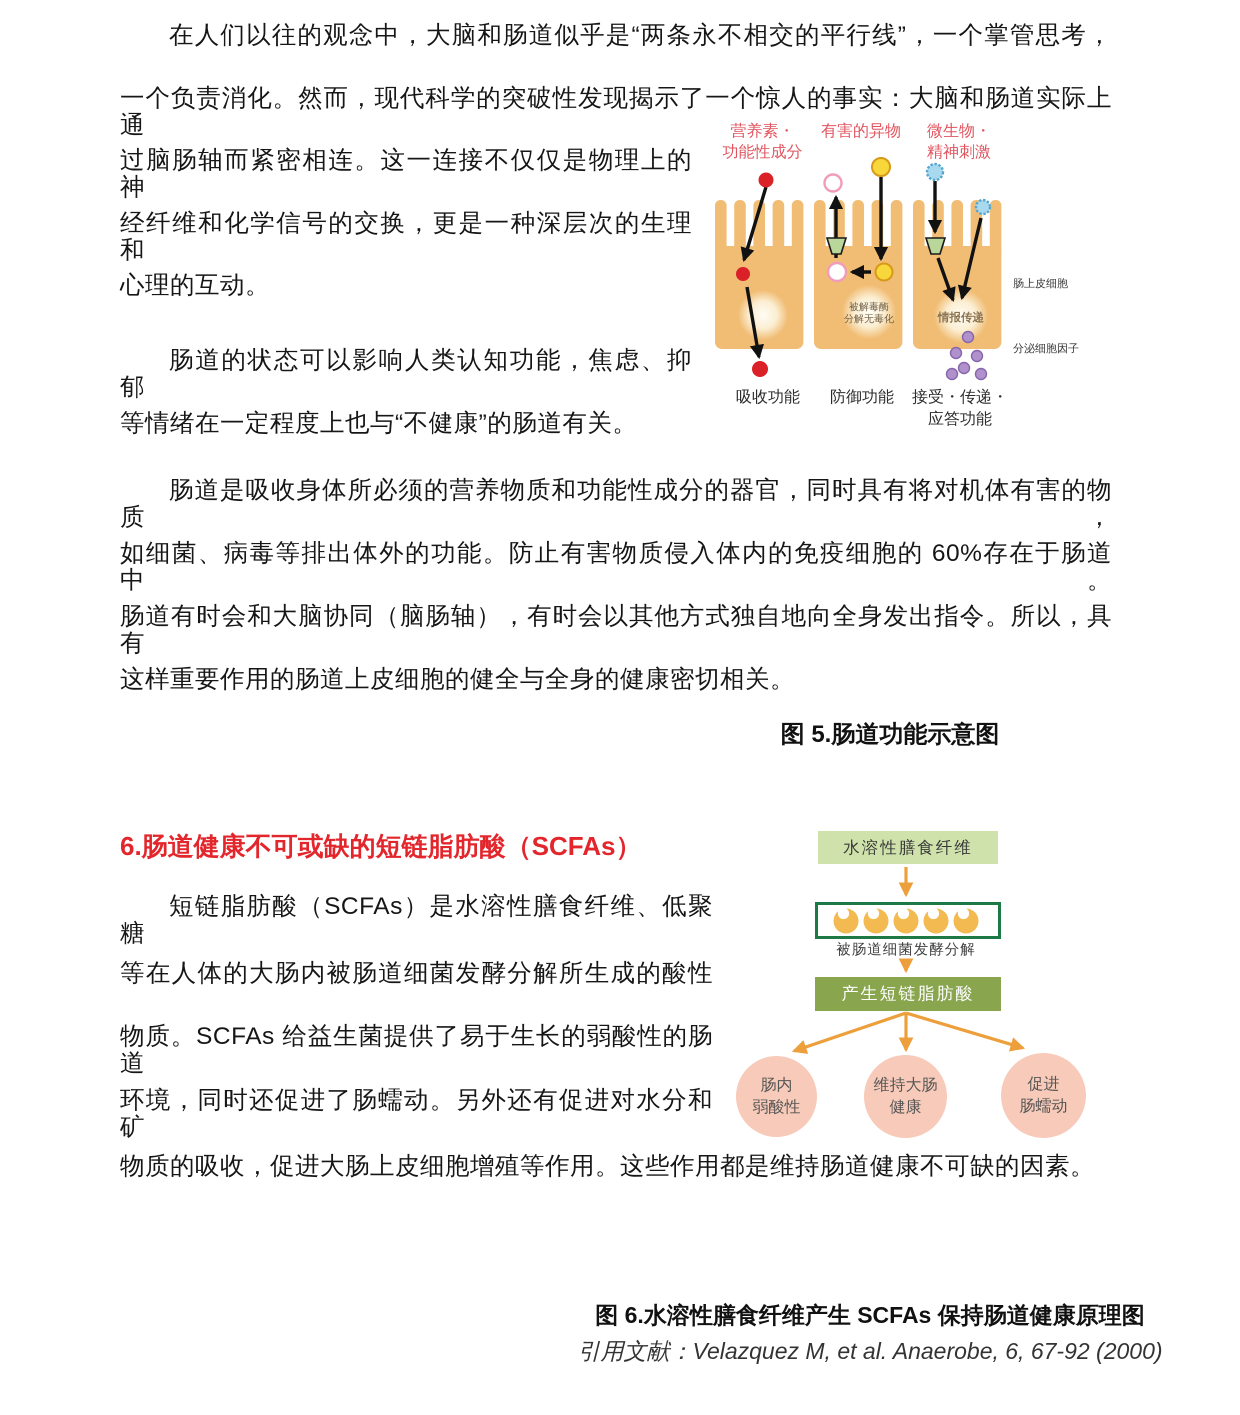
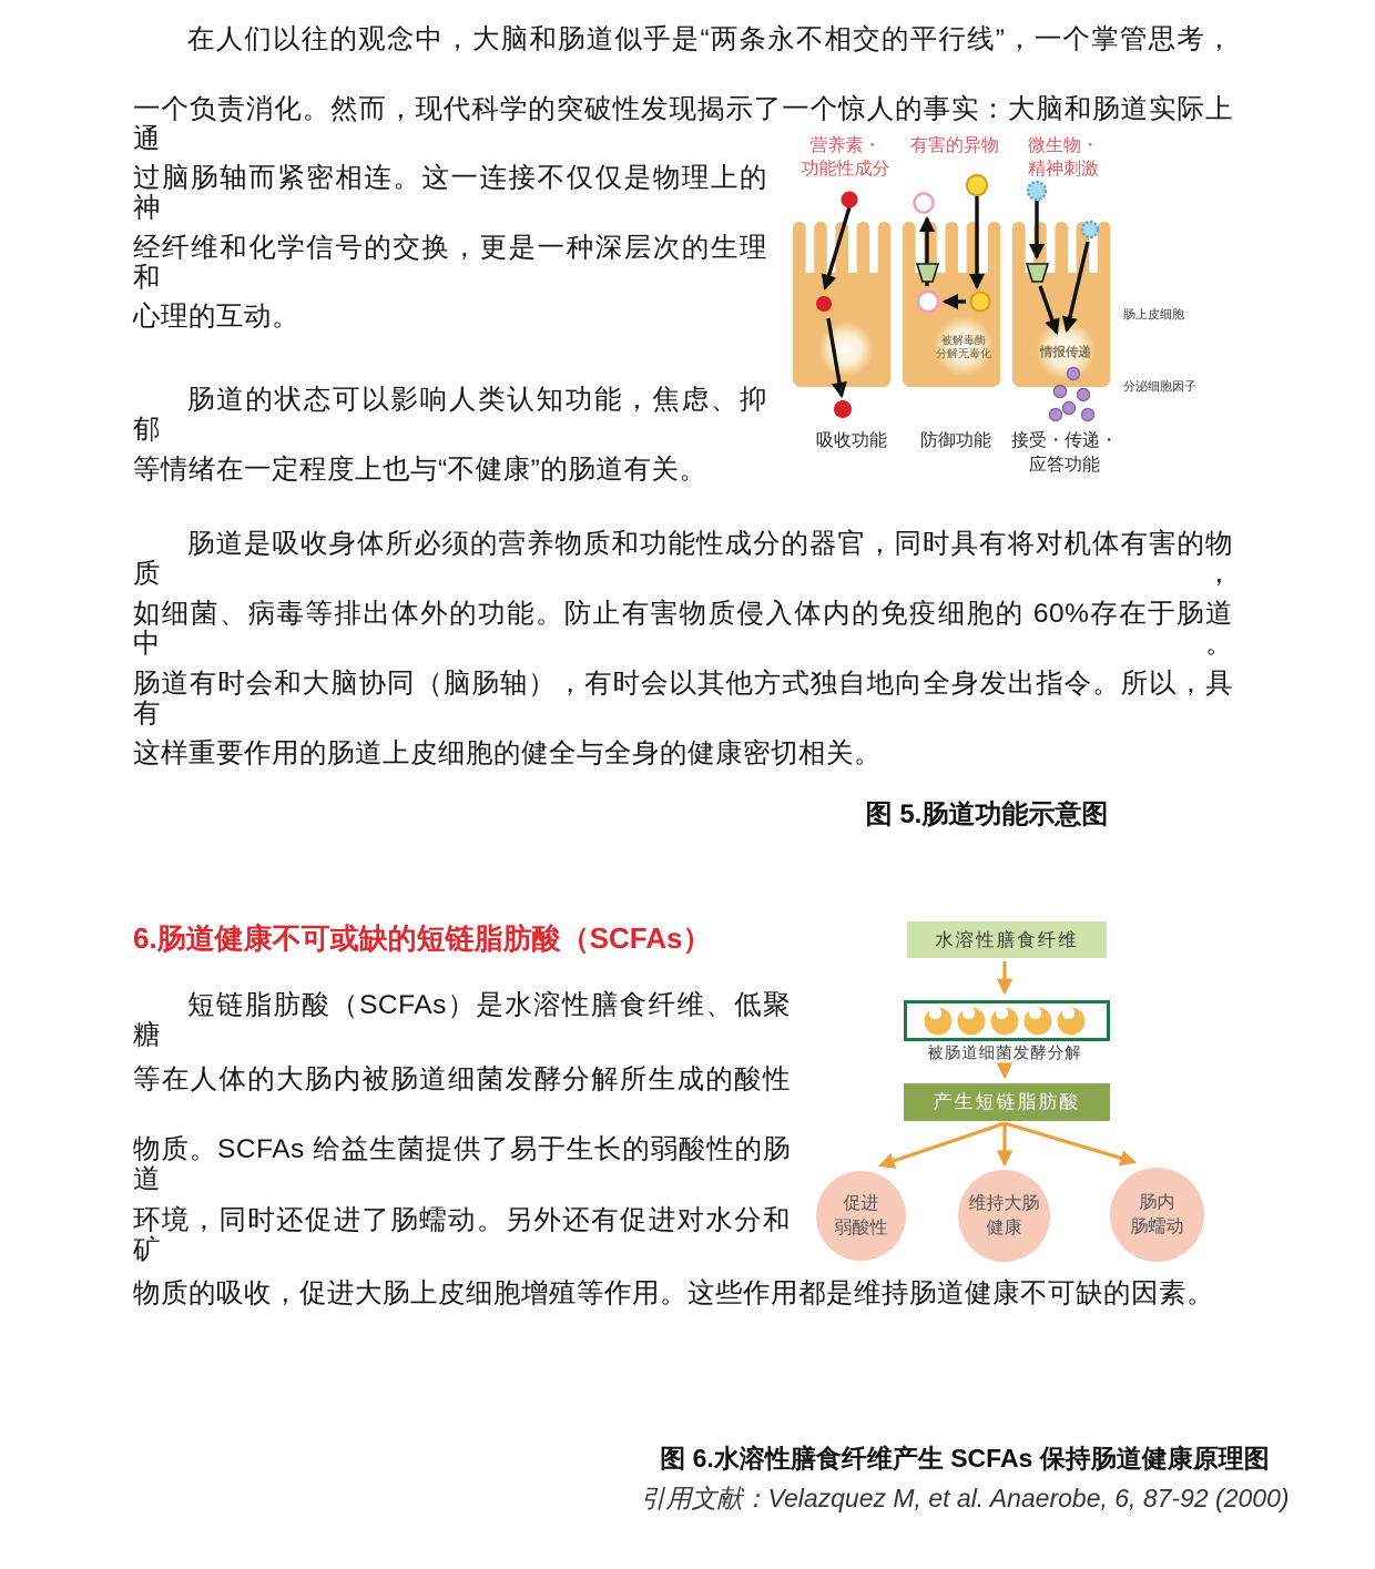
  在人们以往的观念中，大脑和肠道似乎是“两条永不相交的平行线”，一个掌管思考，
  一个负责消化。然而，现代科学的突破性发现揭示了一个惊人的事实：大脑和肠道实际上通
  过脑肠轴而紧密相连。这一连接不仅仅是物理上的神
  经纤维和化学信号的交换，更是一种深层次的生理和
  心理的互动。
  肠道的状态可以影响人类认知功能，焦虑、抑郁
  等情绪在一定程度上也与“不健康”的肠道有关。
  肠道是吸收身体所必须的营养物质和功能性成分的器官，同时具有将对机体有害的物质，
  如细菌、病毒等排出体外的功能。防止有害物质侵入体内的免疫细胞的 60%存在于肠道中。
  肠道有时会和大脑协同（脑肠轴），有时会以其他方式独自地向全身发出指令。所以，具有
  这样重要作用的肠道上皮细胞的健全与全身的健康密切相关。
  图 5.肠道功能示意图
  6.肠道健康不可或缺的短链脂肪酸（SCFAs）
  短链脂肪酸（SCFAs）是水溶性膳食纤维、低聚糖
  等在人体的大肠内被肠道细菌发酵分解所生成的酸性
  物质。SCFAs 给益生菌提供了易于生长的弱酸性的肠道
  环境，同时还促进了肠蠕动。另外还有促进对水分和矿
  物质的吸收，促进大肠上皮细胞增殖等作用。这些作用都是维持肠道健康不可缺的因素。
  图 6.水溶性膳食纤维产生 SCFAs 保持肠道健康原理图
- 引用文献：Velazquez M, et al. Anaerobe, 6, 67-92 (2000)
+ 引用文献：Velazquez M, et al. Anaerobe, 6, 87-92 (2000)
  被解毒酶
  分解无毒化
  情报传递
  营养素・
  功能性成分
  有害的异物
  微生物・
  精神刺激
  吸收功能
  防御功能
  接受・传递・
  应答功能
  肠上皮细胞
  分泌细胞因子
  水溶性膳食纤维
  被肠道细菌发酵分解
  产生短链脂肪酸
- 肠内
+ 促进
  弱酸性
  维持大肠
  健康
- 促进
+ 肠内
  肠蠕动
